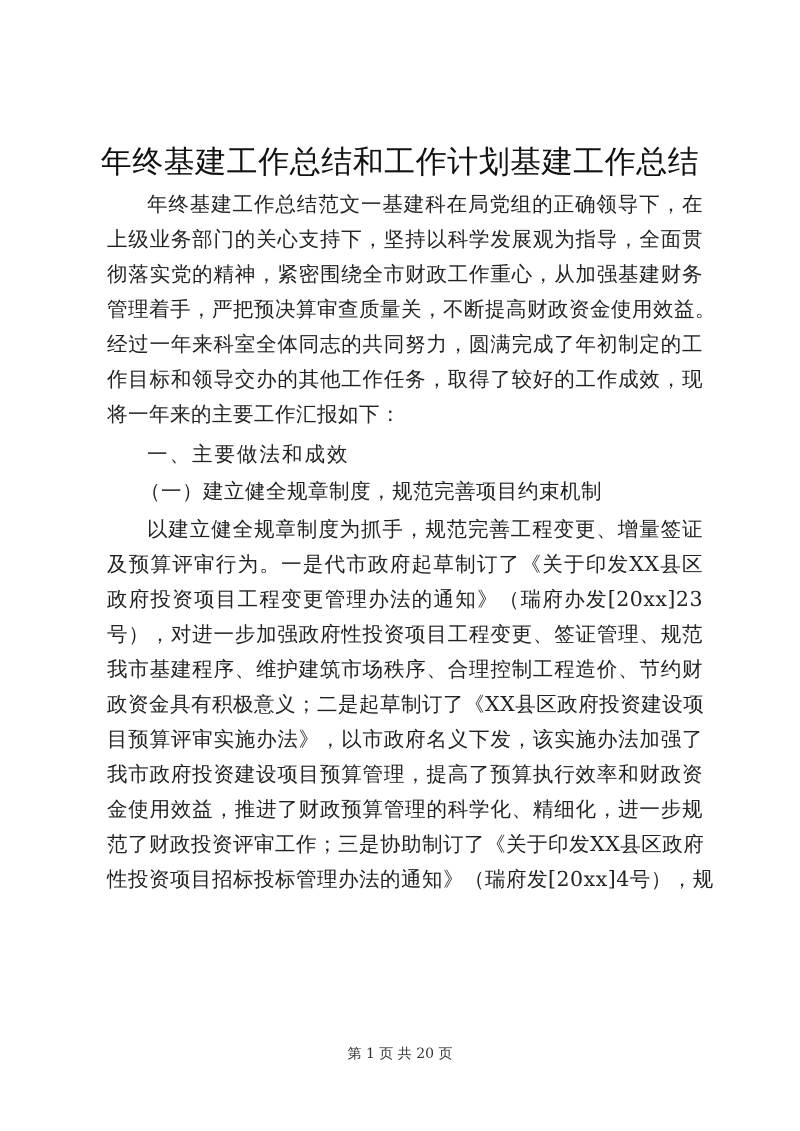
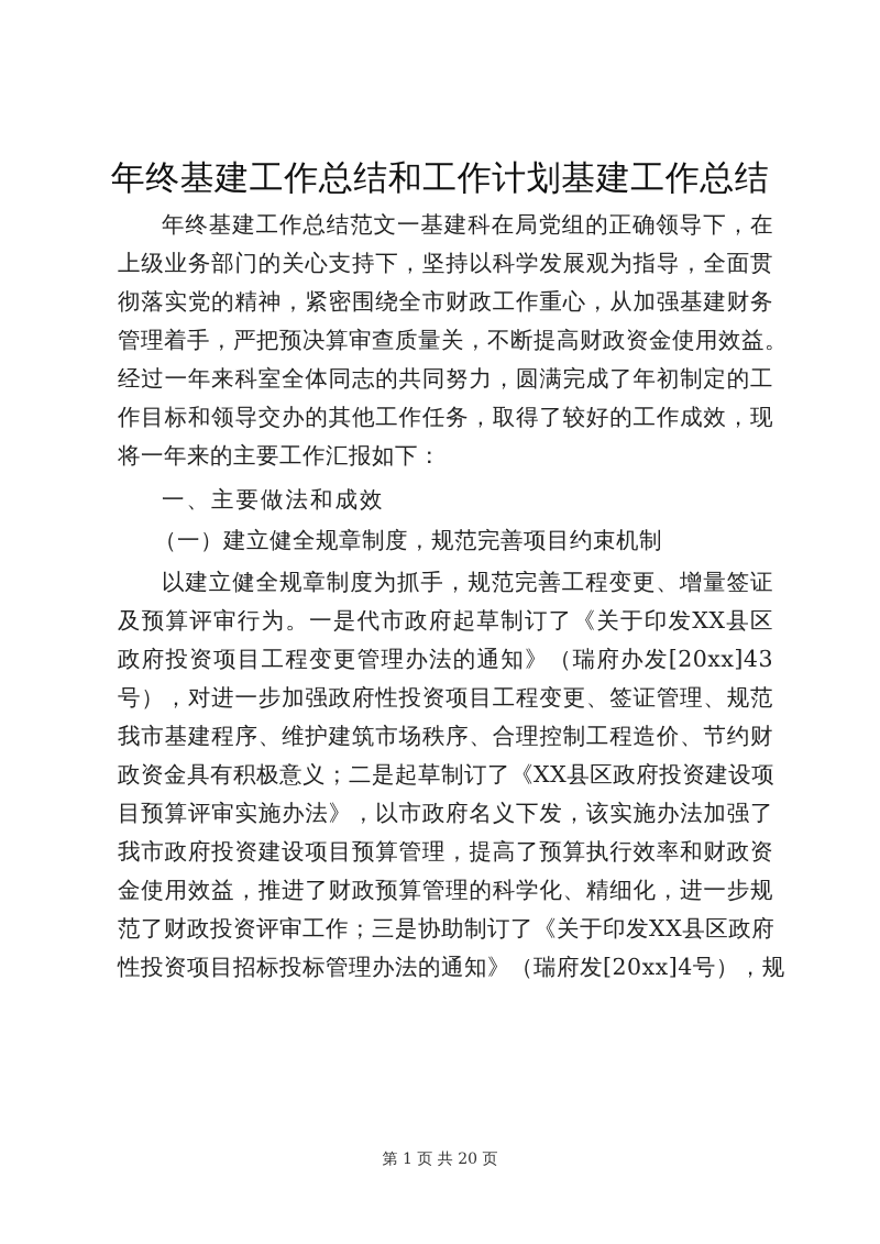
  年终基建工作总结和工作计划基建工作总结
  年终基建工作总结范文一基建科在局党组的正确领导下，在
  上级业务部门的关心支持下，坚持以科学发展观为指导，全面贯
  彻落实党的精神，紧密围绕全市财政工作重心，从加强基建财务
  管理着手，严把预决算审查质量关，不断提高财政资金使用效益。
  经过一年来科室全体同志的共同努力，圆满完成了年初制定的工
  作目标和领导交办的其他工作任务，取得了较好的工作成效，现
  将一年来的主要工作汇报如下：
  一、主要做法和成效
  （一）建立健全规章制度，规范完善项目约束机制
  以建立健全规章制度为抓手，规范完善工程变更、增量签证
  及预算评审行为。一是代市政府起草制订了《关于印发XX县区
- 政府投资项目工程变更管理办法的通知》（瑞府办发[20xx]23
+ 政府投资项目工程变更管理办法的通知》（瑞府办发[20xx]43
  号），对进一步加强政府性投资项目工程变更、签证管理、规范
  我市基建程序、维护建筑市场秩序、合理控制工程造价、节约财
  政资金具有积极意义；二是起草制订了《XX县区政府投资建设项
  目预算评审实施办法》，以市政府名义下发，该实施办法加强了
  我市政府投资建设项目预算管理，提高了预算执行效率和财政资
  金使用效益，推进了财政预算管理的科学化、精细化，进一步规
  范了财政投资评审工作；三是协助制订了《关于印发XX县区政府
  性投资项目招标投标管理办法的通知》（瑞府发[20xx]4号），规
  第 1 页 共 20 页
